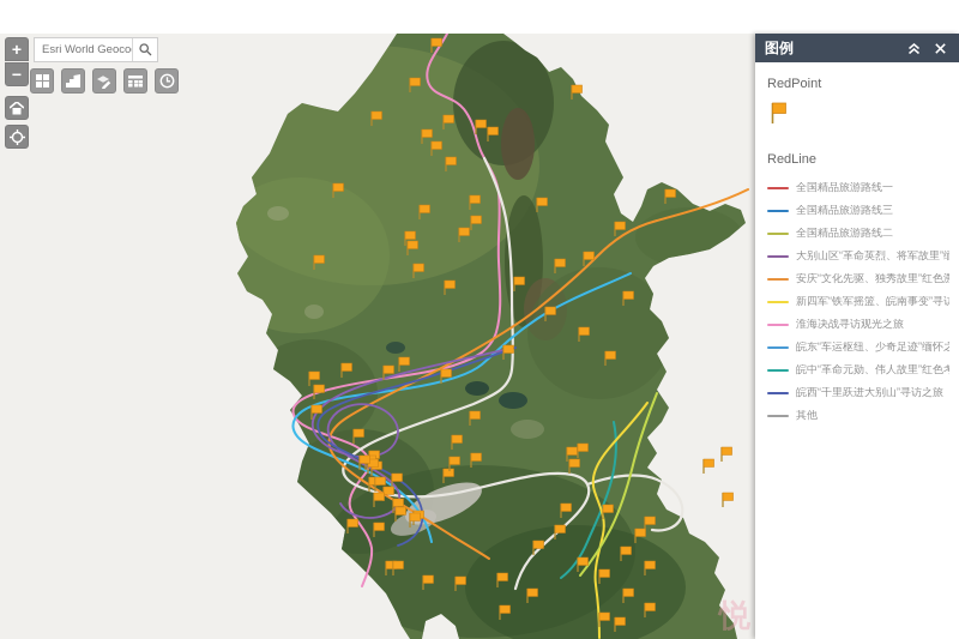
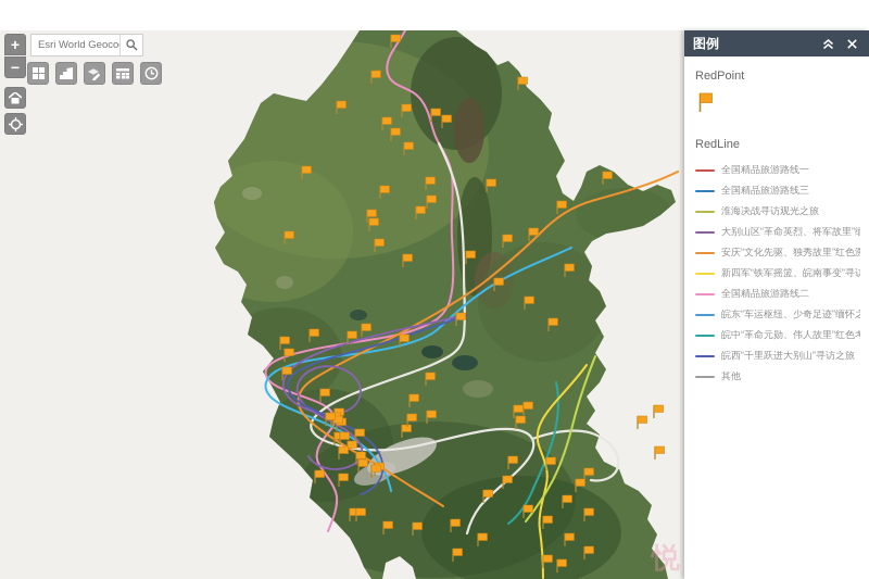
  悦
  +
  −
  Esri World Geoco
  图例
  RedPoint
  RedLine
  全国精品旅游路线一
  全国精品旅游路线三
- 全国精品旅游路线二
+ 淮海决战寻访观光之旅
  大别山区“革命英烈、将军故里”缅
  安庆“文化先驱、独秀故里”红色溯
  新四军“铁军摇篮、皖南事变”寻访
- 淮海决战寻访观光之旅
+ 全国精品旅游路线二
  皖东“车运枢纽、少奇足迹”缅怀之
  皖中“革命元勋、伟人故里”红色考
  皖西“千里跃进大别山”寻访之旅
  其他
